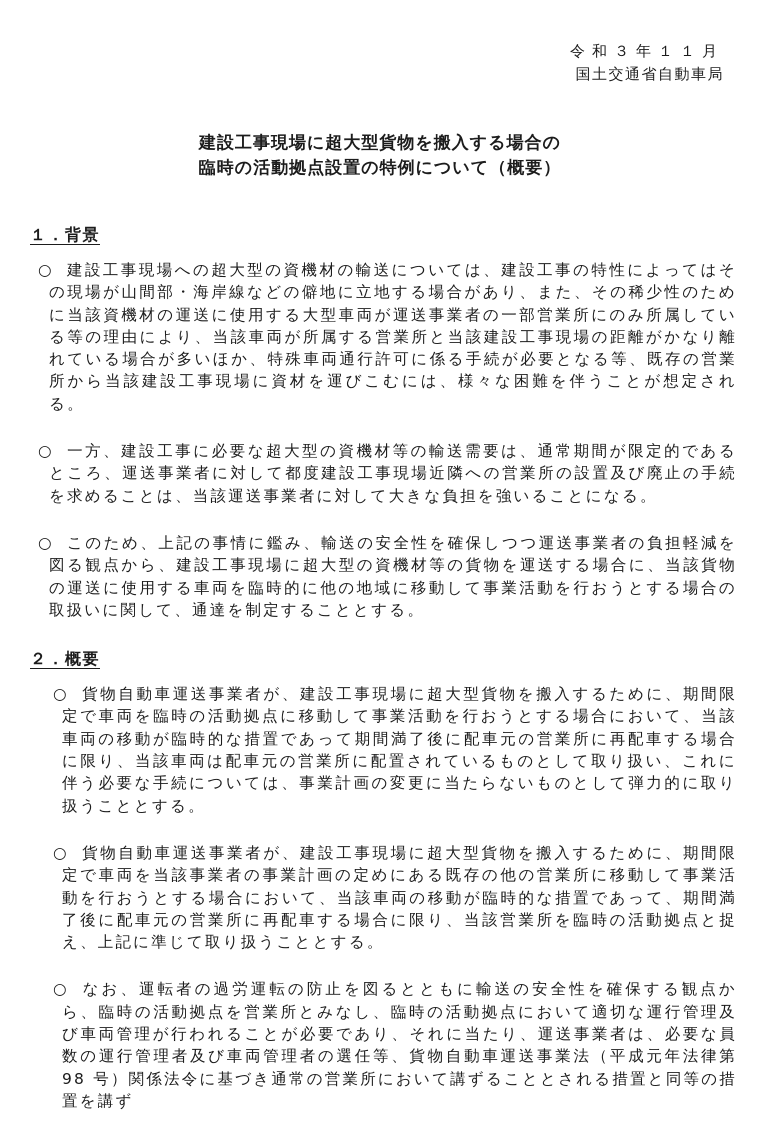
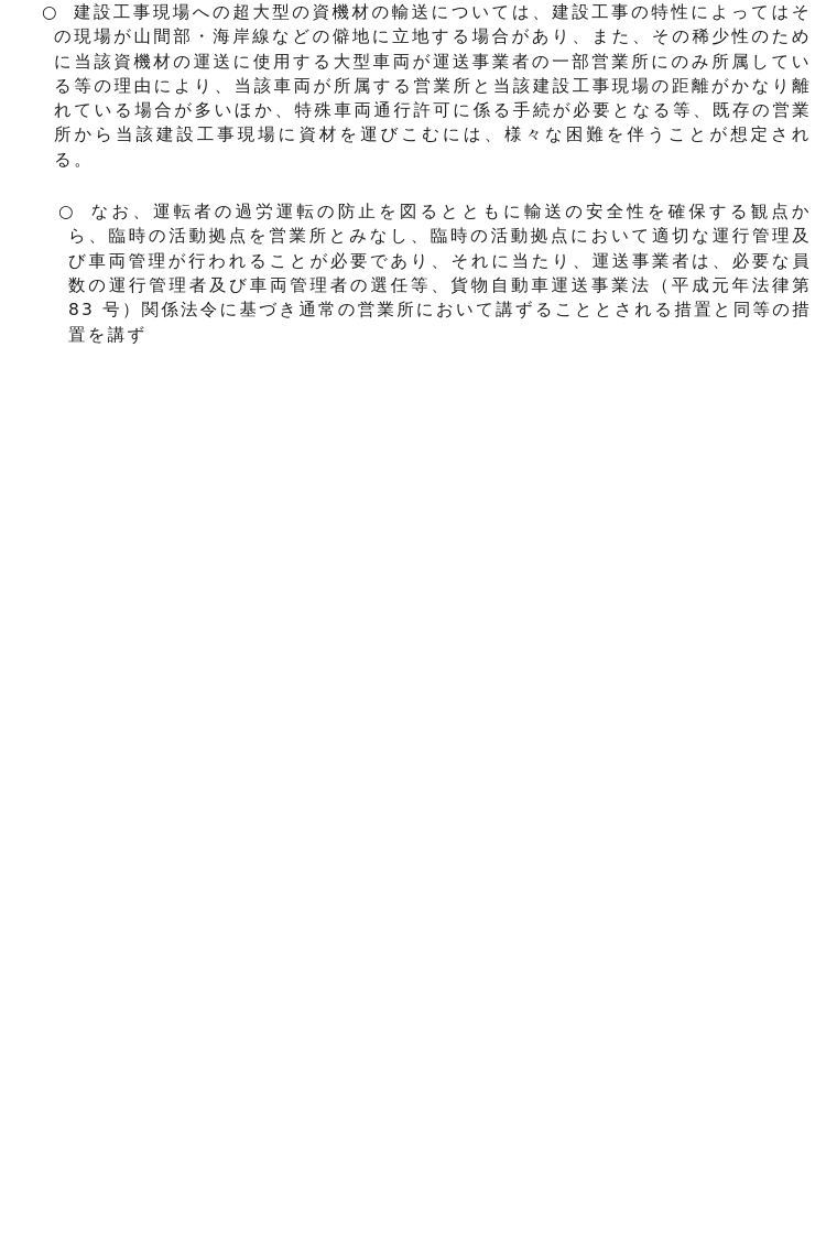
- 令和３年１１月
- 国土交通省自動車局
- 建設工事現場に超大型貨物を搬入する場合の
- 臨時の活動拠点設置の特例について（概要）
- １．背景
  ○ 建設工事現場への超大型の資機材の輸送については、建設工事の特性によってはその現場が山間部・海岸線などの僻地に立地する場合があり、また、その稀少性のために当該資機材の運送に使用する大型車両が運送事業者の一部営業所にのみ所属している等の理由により、当該車両が所属する営業所と当該建設工事現場の距離がかなり離れている場合が多いほか、特殊車両通行許可に係る手続が必要となる等、既存の営業所から当該建設工事現場に資材を運びこむには、様々な困難を伴うことが想定される。
- ○ 一方、建設工事に必要な超大型の資機材等の輸送需要は、通常期間が限定的であるところ、運送事業者に対して都度建設工事現場近隣への営業所の設置及び廃止の手続を求めることは、当該運送事業者に対して大きな負担を強いることになる。
- ○ このため、上記の事情に鑑み、輸送の安全性を確保しつつ運送事業者の負担軽減を図る観点から、建設工事現場に超大型の資機材等の貨物を運送する場合に、当該貨物の運送に使用する車両を臨時的に他の地域に移動して事業活動を行おうとする場合の取扱いに関して、通達を制定することとする。
- ２．概要
- ○ 貨物自動車運送事業者が、建設工事現場に超大型貨物を搬入するために、期間限定で車両を臨時の活動拠点に移動して事業活動を行おうとする場合において、当該車両の移動が臨時的な措置であって期間満了後に配車元の営業所に再配車する場合に限り、当該車両は配車元の営業所に配置されているものとして取り扱い、これに伴う必要な手続については、事業計画の変更に当たらないものとして弾力的に取り扱うこととする。
- ○ 貨物自動車運送事業者が、建設工事現場に超大型貨物を搬入するために、期間限定で車両を当該事業者の事業計画の定めにある既存の他の営業所に移動して事業活動を行おうとする場合において、当該車両の移動が臨時的な措置であって、期間満了後に配車元の営業所に再配車する場合に限り、当該営業所を臨時の活動拠点と捉え、上記に準じて取り扱うこととする。
- ○ なお、運転者の過労運転の防止を図るとともに輸送の安全性を確保する観点から、臨時の活動拠点を営業所とみなし、臨時の活動拠点において適切な運行管理及び車両管理が行われることが必要であり、それに当たり、運送事業者は、必要な員数の運行管理者及び車両管理者の選任等、貨物自動車運送事業法（平成元年法律第 98 号）関係法令に基づき通常の営業所において講ずることとされる措置と同等の措置を講ず
+ ○ なお、運転者の過労運転の防止を図るとともに輸送の安全性を確保する観点から、臨時の活動拠点を営業所とみなし、臨時の活動拠点において適切な運行管理及び車両管理が行われることが必要であり、それに当たり、運送事業者は、必要な員数の運行管理者及び車両管理者の選任等、貨物自動車運送事業法（平成元年法律第 83 号）関係法令に基づき通常の営業所において講ずることとされる措置と同等の措置を講ず
